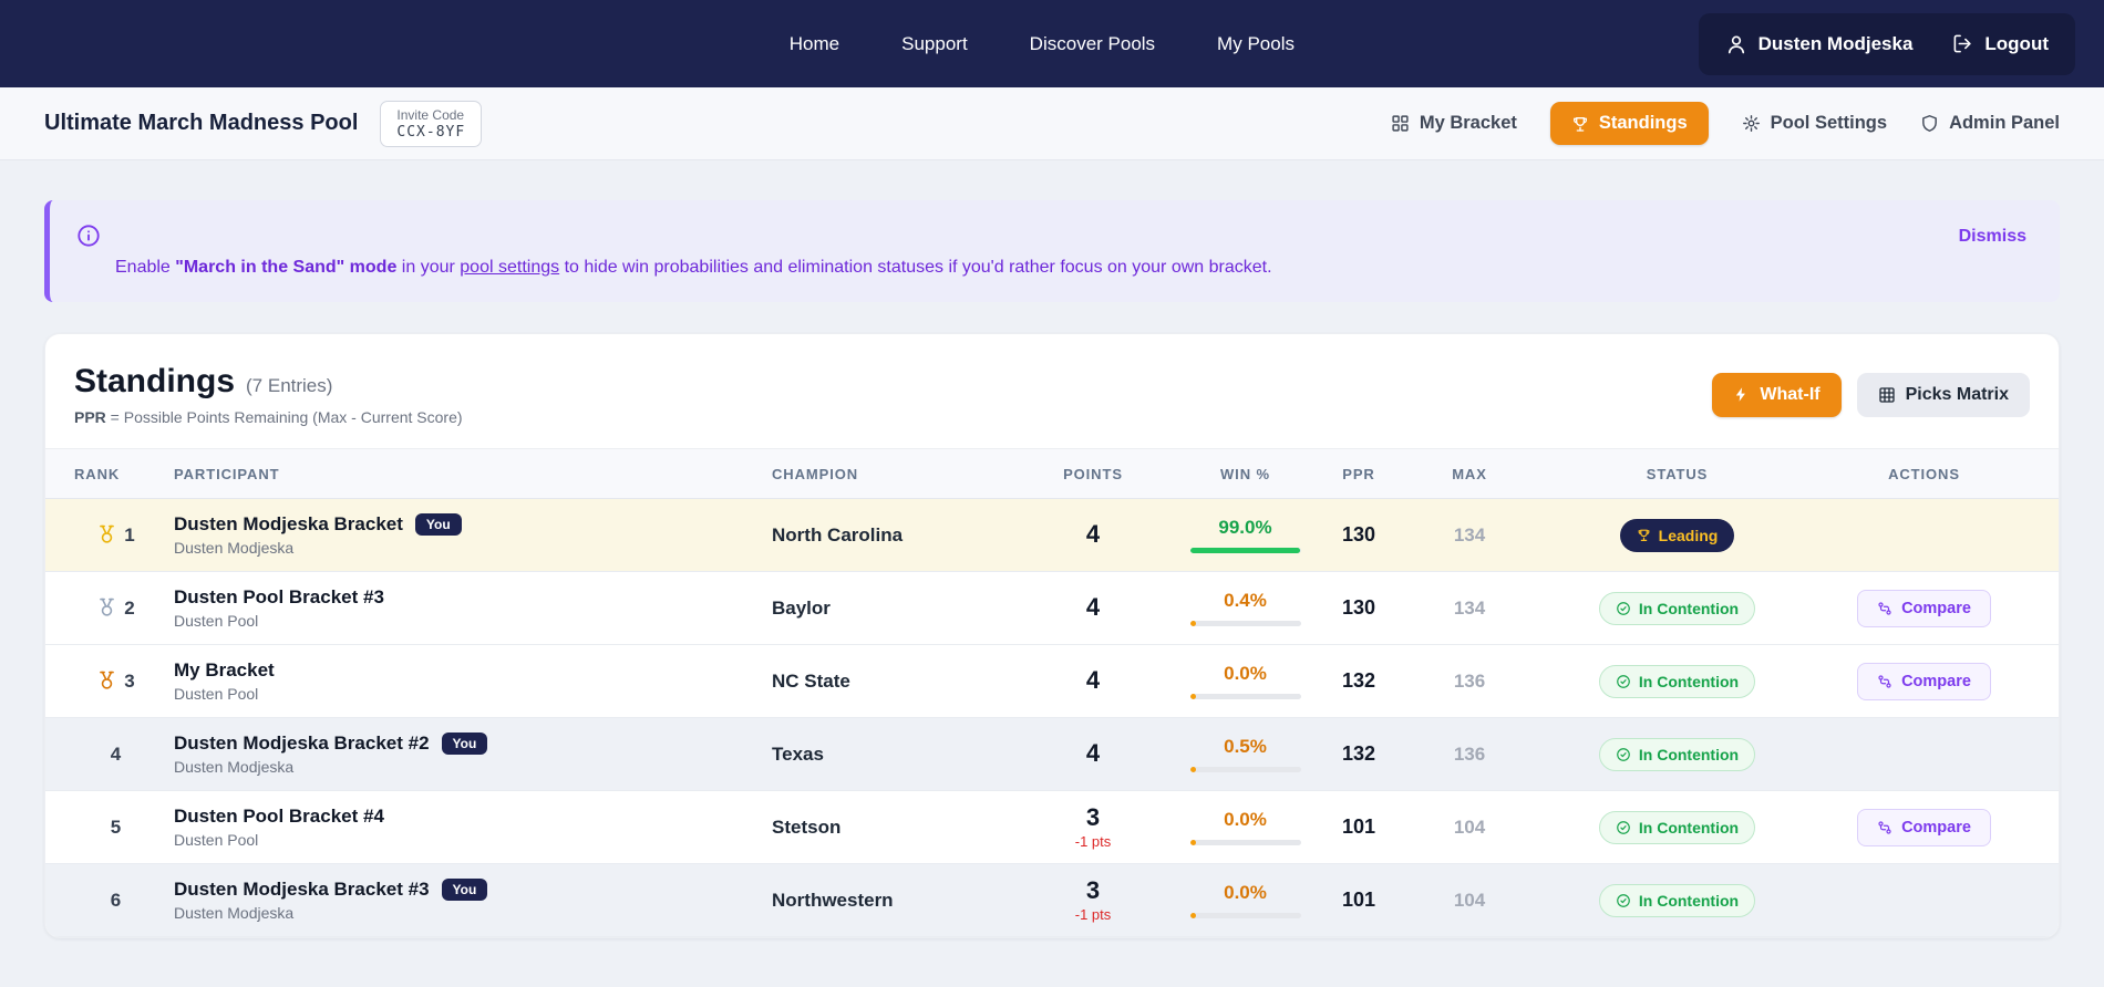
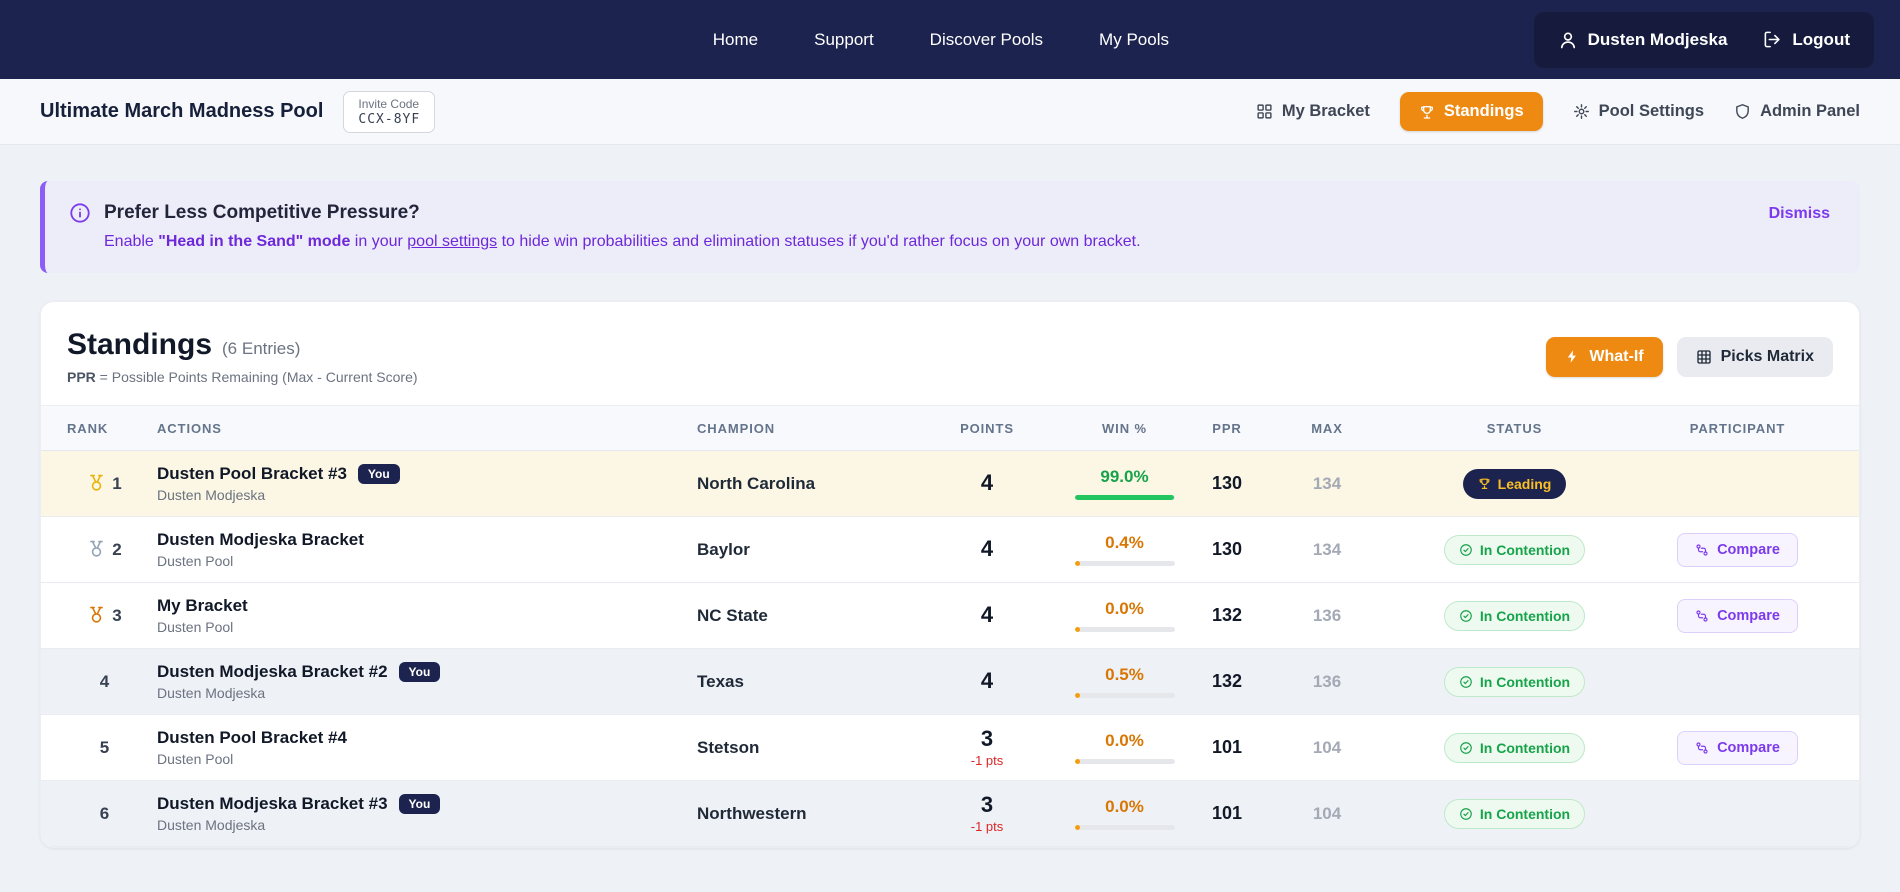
  Home
  Support
  Discover Pools
  My Pools
  Dusten Modjeska
  Logout
  Ultimate March Madness Pool
  Invite Code
  CCX-8YF
  My Bracket
  Standings
  Pool Settings
  Admin Panel
+ Prefer Less Competitive Pressure?
- Enable "March in the Sand" mode in your pool settings to hide win probabilities and elimination statuses if you'd rather focus on your own bracket.
+ Enable "Head in the Sand" mode in your pool settings to hide win probabilities and elimination statuses if you'd rather focus on your own bracket.
  Dismiss
  Standings
- (7 Entries)
+ (6 Entries)
  PPR = Possible Points Remaining (Max - Current Score)
  What-If
  Picks Matrix
  RANK
- PARTICIPANT
+ ACTIONS
  CHAMPION
  POINTS
  WIN %
  PPR
  MAX
  STATUS
- ACTIONS
+ PARTICIPANT
  1
- Dusten Modjeska Bracket
+ Dusten Pool Bracket #3
  You
  Dusten Modjeska
  North Carolina
  4
  99.0%
  130
  134
  Leading
  2
- Dusten Pool Bracket #3
+ Dusten Modjeska Bracket
  Dusten Pool
  Baylor
  4
  0.4%
  130
  134
  In Contention
  Compare
  3
  My Bracket
  Dusten Pool
  NC State
  4
  0.0%
  132
  136
  In Contention
  Compare
  4
  Dusten Modjeska Bracket #2
  You
  Dusten Modjeska
  Texas
  4
  0.5%
  132
  136
  In Contention
  5
  Dusten Pool Bracket #4
  Dusten Pool
  Stetson
  3
  -1 pts
  0.0%
  101
  104
  In Contention
  Compare
  6
  Dusten Modjeska Bracket #3
  You
  Dusten Modjeska
  Northwestern
  3
  -1 pts
  0.0%
  101
  104
  In Contention
